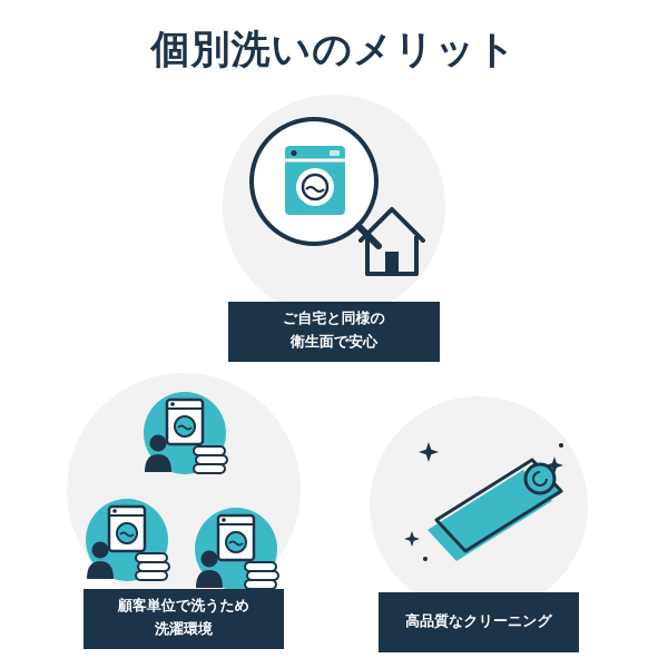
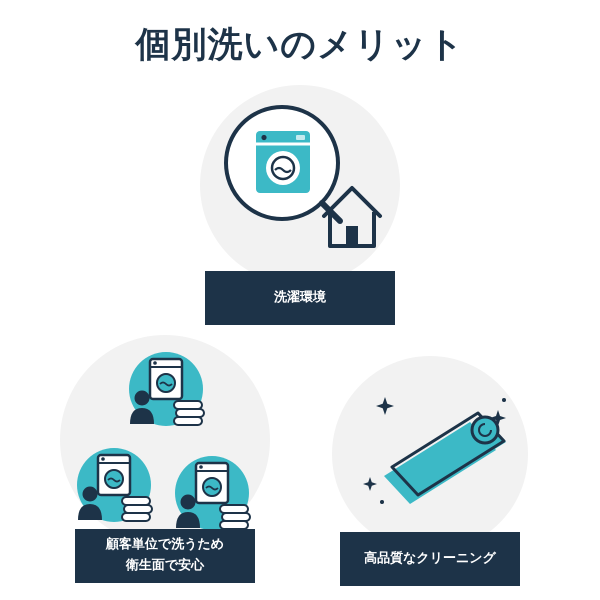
  個別洗いのメリット
- ご自宅と同様の
- 衛生面で安心
+ 洗濯環境
  顧客単位で洗うため
- 洗濯環境
+ 衛生面で安心
  高品質なクリーニング
